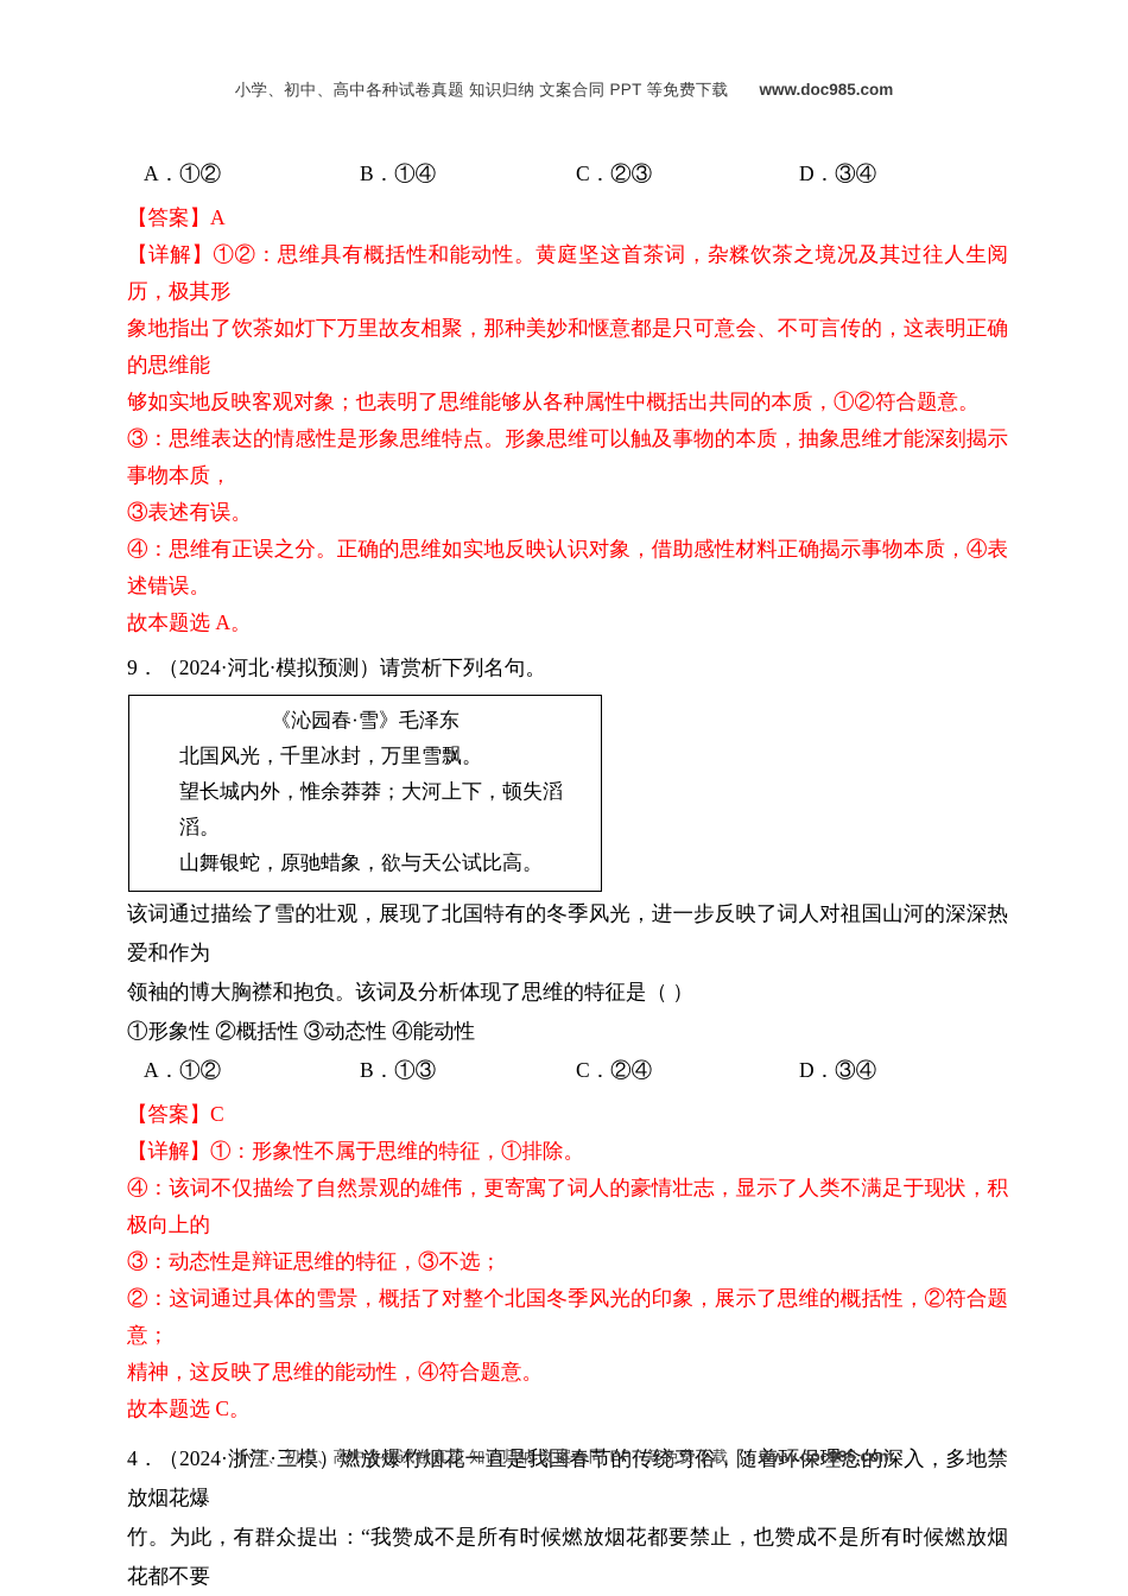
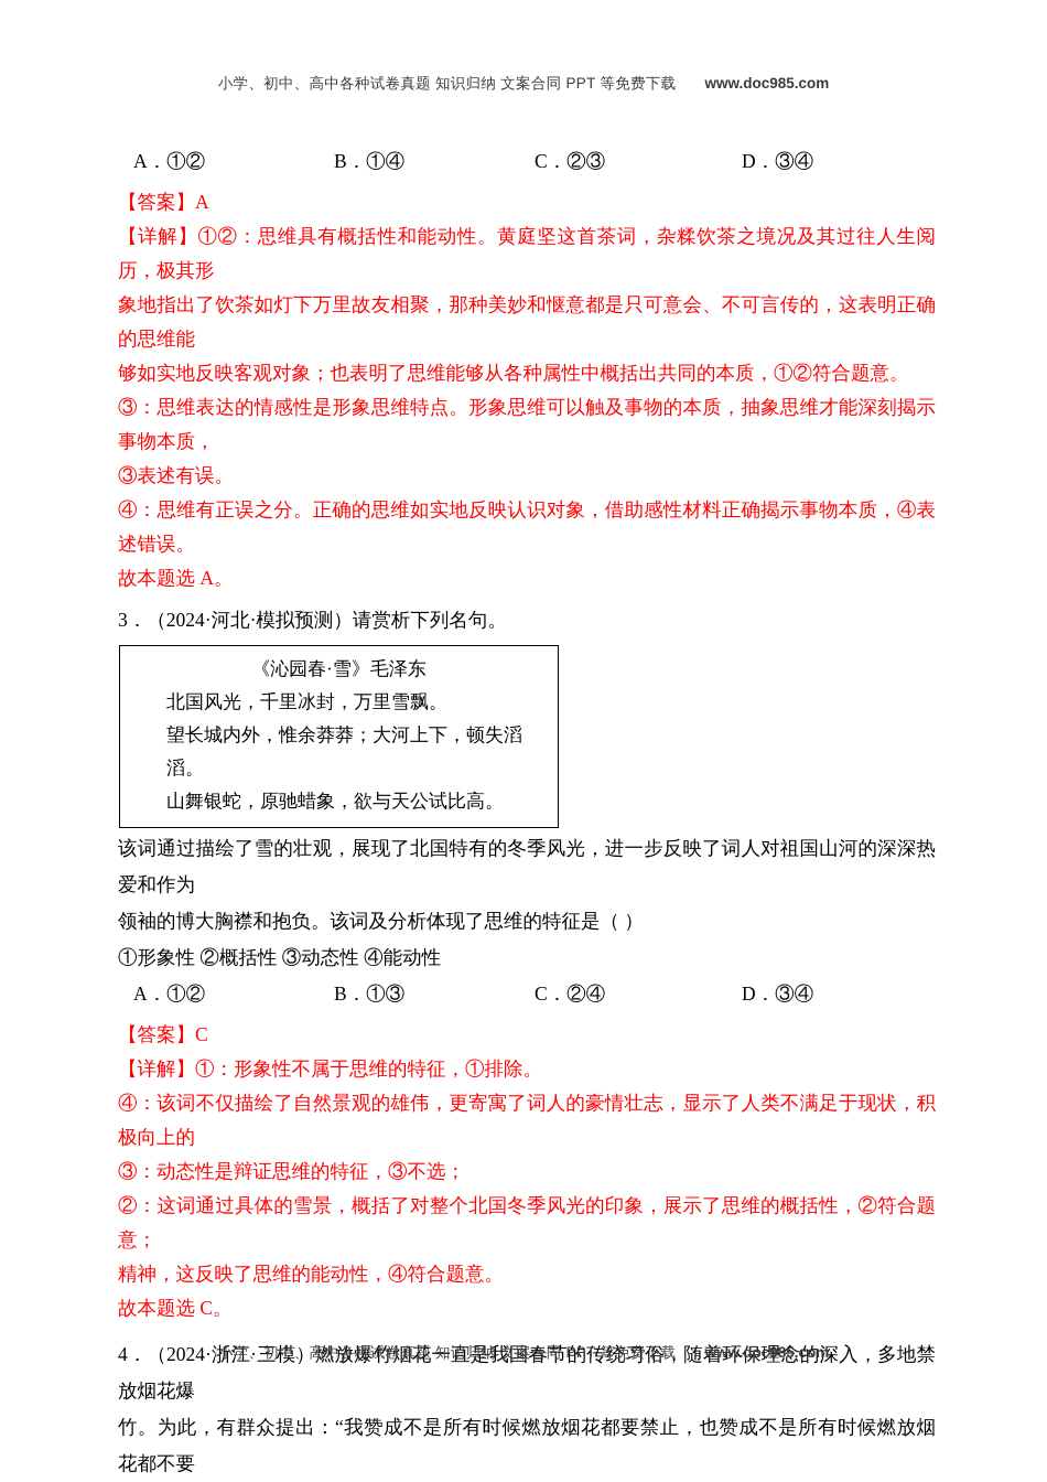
  小学、初中、高中各种试卷真题 知识归纳 文案合同 PPT 等免费下载 www.doc985.com
  A．①②
  B．①④
  C．②③
  D．③④
  【答案】A
  【详解】①②：思维具有概括性和能动性。黄庭坚这首茶词，杂糅饮茶之境况及其过往人生阅历，极其形
  象地指出了饮茶如灯下万里故友相聚，那种美妙和惬意都是只可意会、不可言传的，这表明正确的思维能
  够如实地反映客观对象；也表明了思维能够从各种属性中概括出共同的本质，①②符合题意。
  ③：思维表达的情感性是形象思维特点。形象思维可以触及事物的本质，抽象思维才能深刻揭示事物本质，
  ③表述有误。
  ④：思维有正误之分。正确的思维如实地反映认识对象，借助感性材料正确揭示事物本质，④表述错误。
  故本题选 A。
- 9．（2024·河北·模拟预测）请赏析下列名句。
+ 3．（2024·河北·模拟预测）请赏析下列名句。
  《沁园春·雪》毛泽东
  北国风光，千里冰封，万里雪飘。
  望长城内外，惟余莽莽；大河上下，顿失滔滔。
  山舞银蛇，原驰蜡象，欲与天公试比高。
  该词通过描绘了雪的壮观，展现了北国特有的冬季风光，进一步反映了词人对祖国山河的深深热爱和作为
  领袖的博大胸襟和抱负。该词及分析体现了思维的特征是（ ）
  ①形象性 ②概括性 ③动态性 ④能动性
  A．①②
  B．①③
  C．②④
  D．③④
  【答案】C
  【详解】①：形象性不属于思维的特征，①排除。
  ④：该词不仅描绘了自然景观的雄伟，更寄寓了词人的豪情壮志，显示了人类不满足于现状，积极向上的
  ③：动态性是辩证思维的特征，③不选；
  ②：这词通过具体的雪景，概括了对整个北国冬季风光的印象，展示了思维的概括性，②符合题意；
  精神，这反映了思维的能动性，④符合题意。
  故本题选 C。
  4．（2024·浙江·三模）燃放爆竹烟花一直是我国春节的传统习俗，随着环保理念的深入，多地禁放烟花爆
  竹。为此，有群众提出：“我赞成不是所有时候燃放烟花都要禁止，也赞成不是所有时候燃放烟花都不要
  小学、初中、高中各种试卷真题 知识归纳 文案合同 PPT 等免费下载 www.doc985.com
